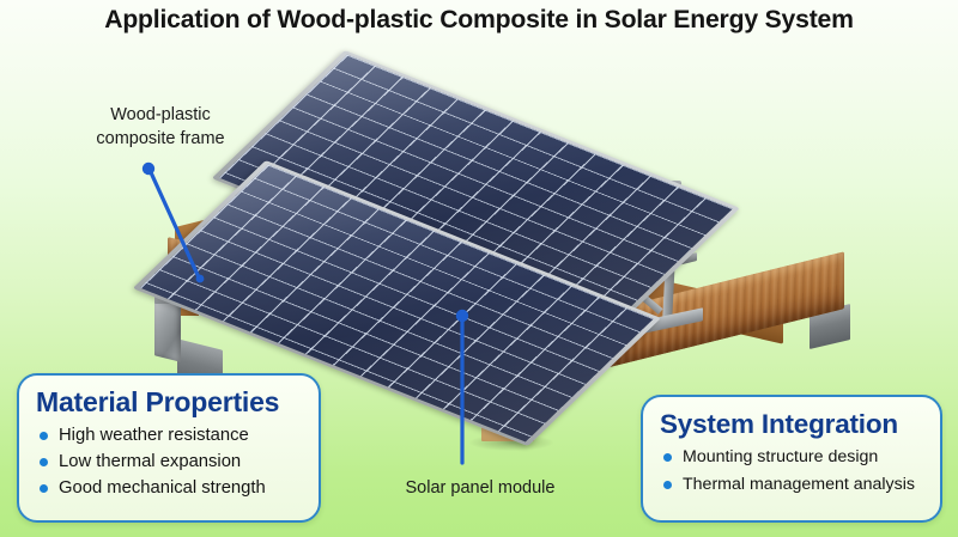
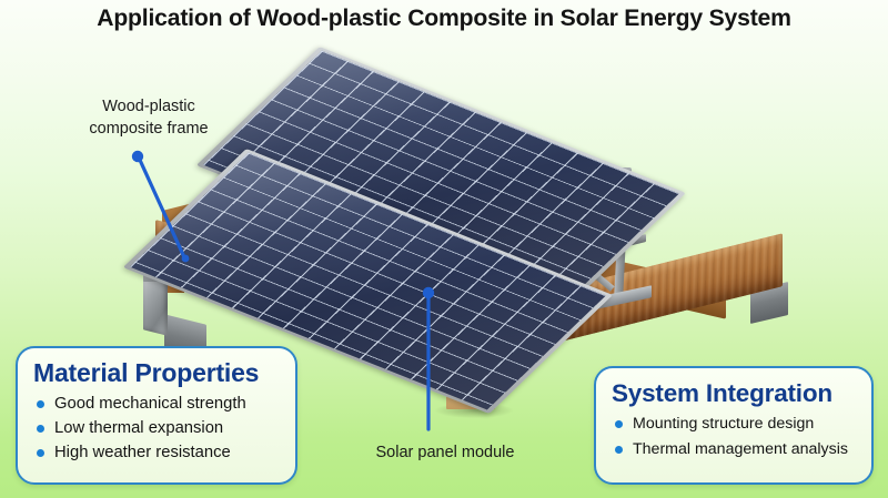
  Application of Wood-plastic Composite in Solar Energy System
  Wood-plastic
  composite frame
  Solar panel module
  Material Properties
- High weather resistance
+ Good mechanical strength
  Low thermal expansion
- Good mechanical strength
+ High weather resistance
  System Integration
  Mounting structure design
  Thermal management analysis
